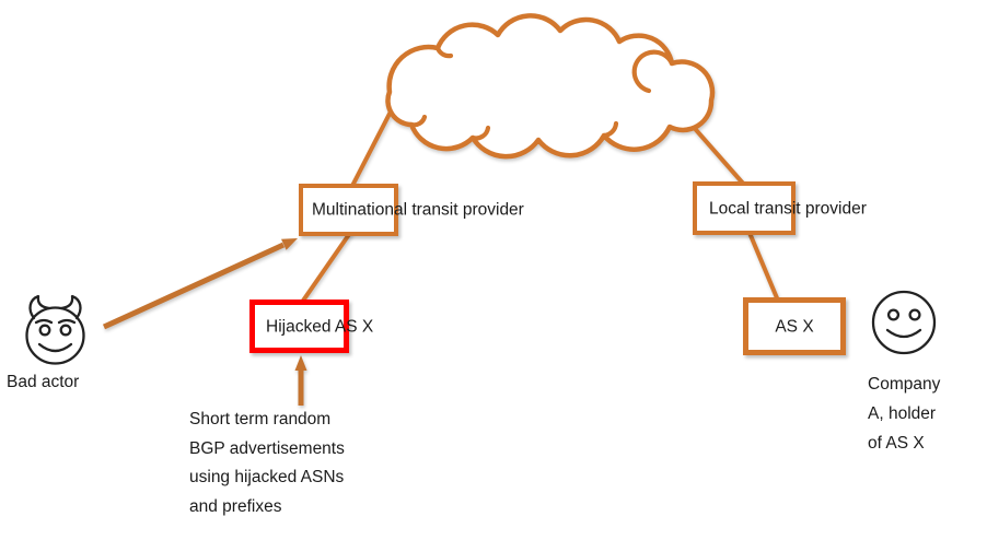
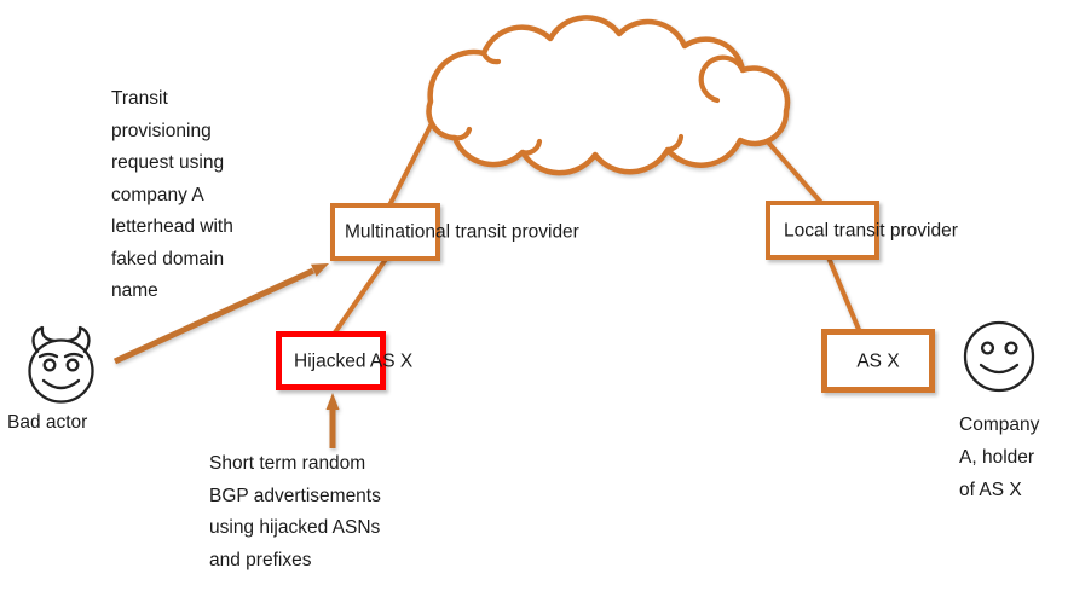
  Multinational transit provider
  Local transit provider
  Hijacked AS X
  AS X
+ Transit
+ provisioning
+ request using
+ company A
+ letterhead with
+ faked domain
+ name
  Short term random
  BGP advertisements
  using hijacked ASNs
  and prefixes
  Bad actor
  Company
  A, holder
  of AS X
